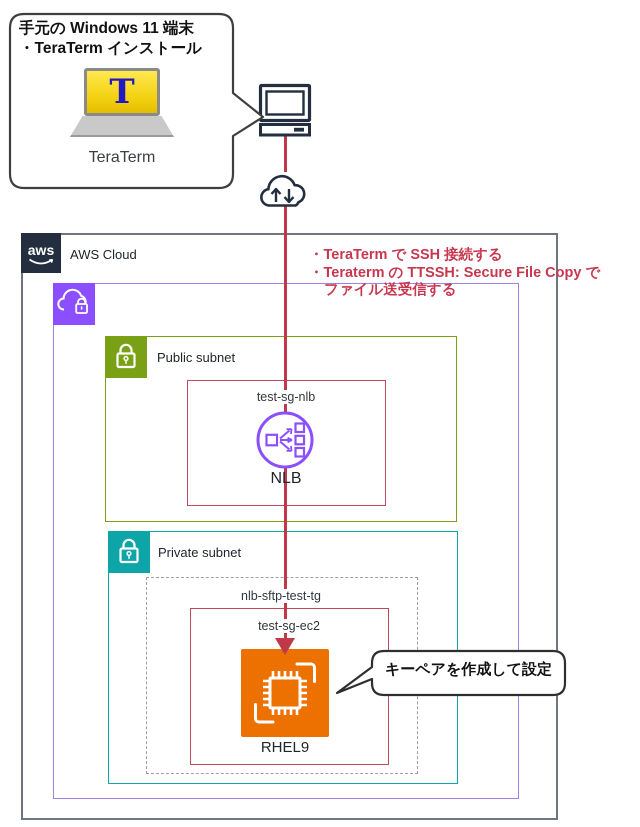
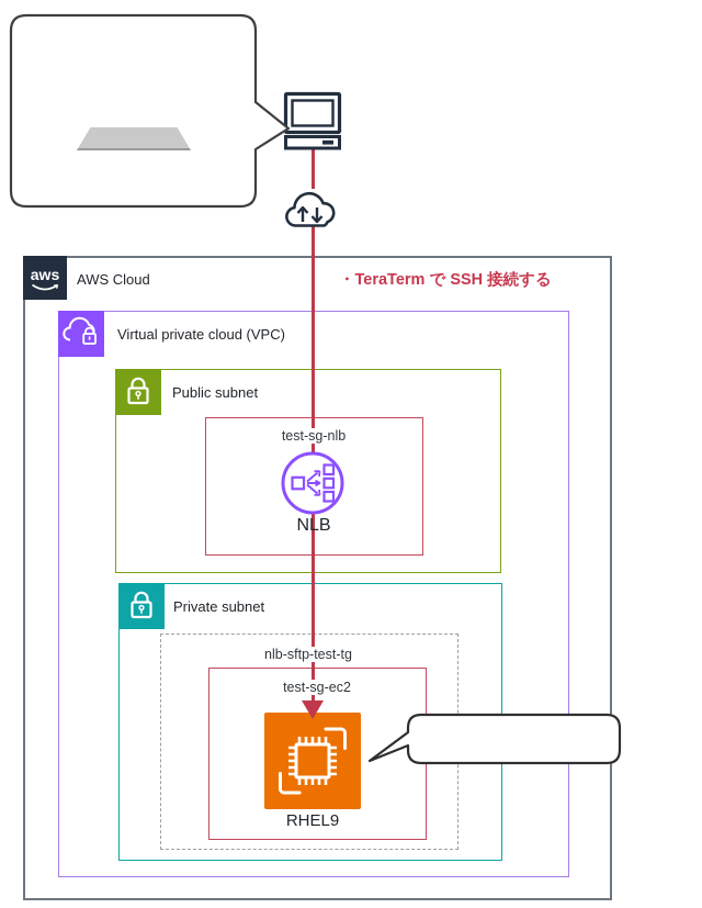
  aws
  AWS Cloud
+ Virtual private cloud (VPC)
  Public subnet
  test-sg-nlb
  NLB
  Private subnet
  nlb-sftp-test-tg
  test-sg-ec2
  RHEL9
  ・TeraTerm で SSH 接続する
- ・Teraterm の TTSSH: Secure File Copy で
- ファイル送受信する
- 手元の Windows 11 端末
- ・TeraTerm インストール
- T
- TeraTerm
- キーペアを作成して設定
